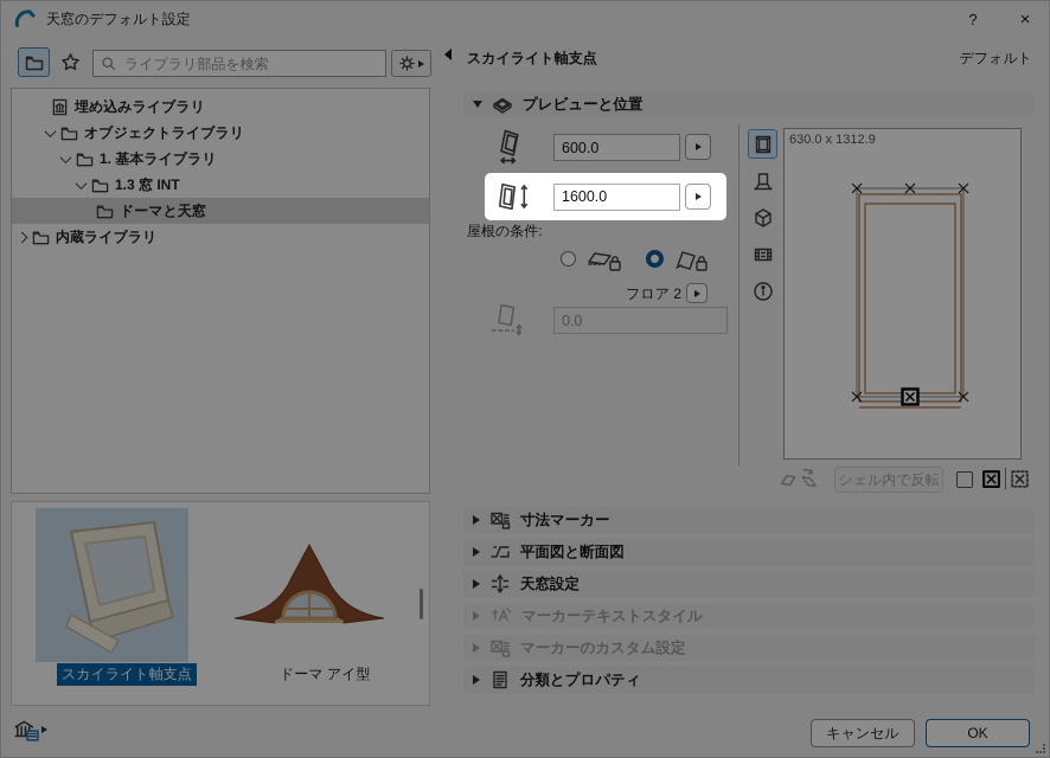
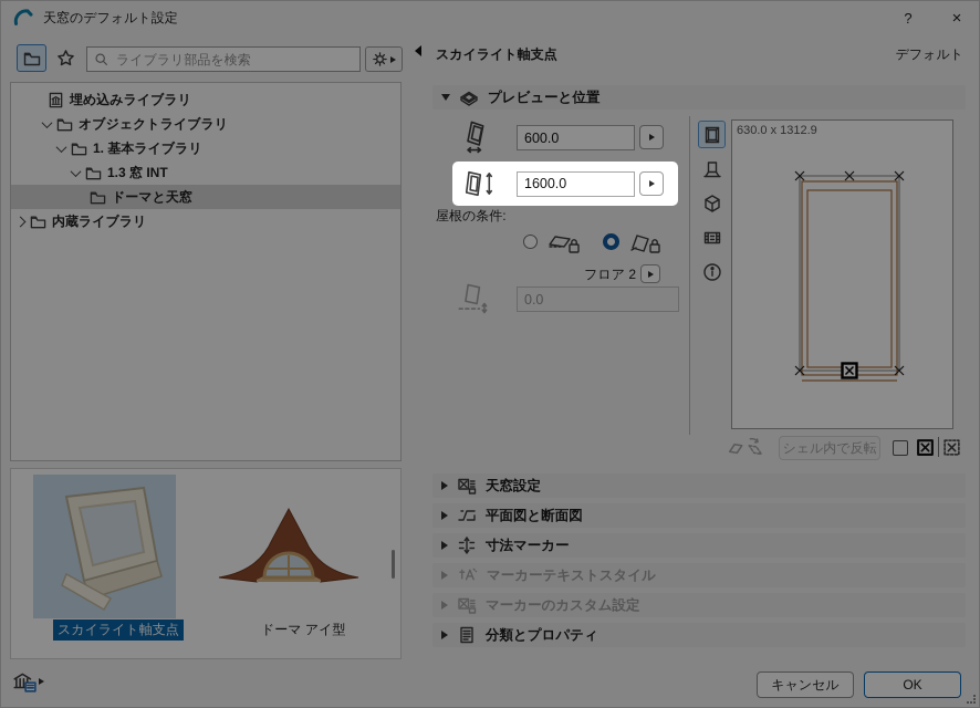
  天窓のデフォルト設定
  ?
  ×
  ライブラリ部品を検索
  埋め込みライブラリ
  オブジェクトライブラリ
  1. 基本ライブラリ
  1.3 窓 INT
  ドーマと天窓
  内蔵ライブラリ
  スカイライト軸支点
  ドーマ アイ型
  スカイライト軸支点
  デフォルト
  プレビューと位置
  600.0
  屋根の条件:
  フロア 2
  0.0
  630.0 x 1312.9
  シェル内で反転
- 寸法マーカー
+ 天窓設定
  平面図と断面図
- 天窓設定
+ 寸法マーカー
  マーカーテキストスタイル
  マーカーのカスタム設定
  分類とプロパティ
  キャンセル
  OK
  1600.0
